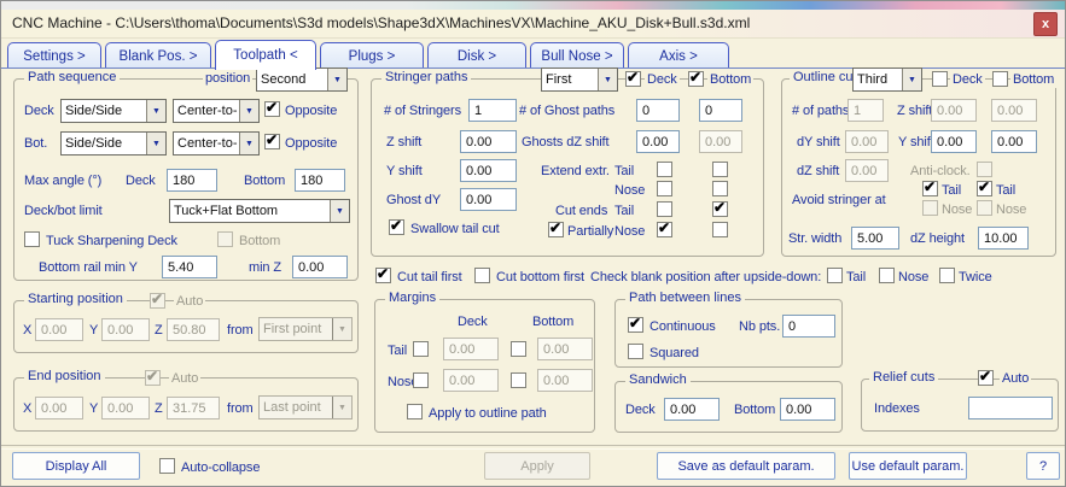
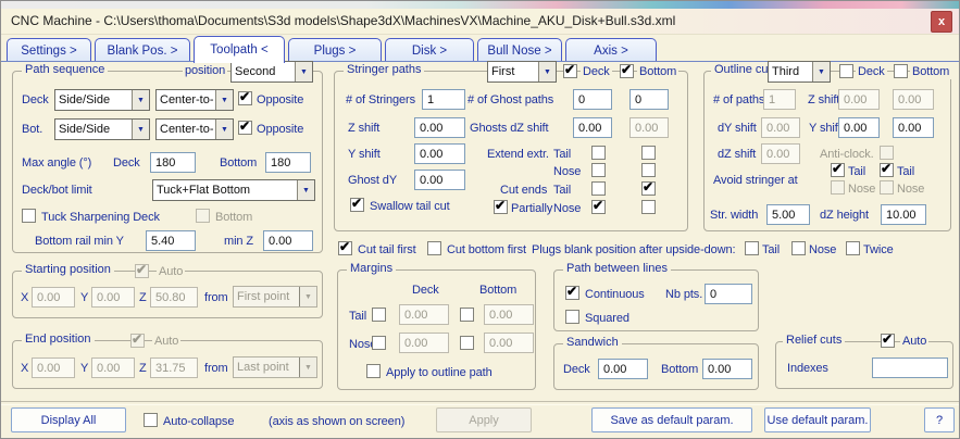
  CNC Machine - C:\Users\thoma\Documents\S3d models\Shape3dX\MachinesVX\Machine_AKU_Disk+Bull.s3d.xml
  x
  Settings >
  Blank Pos. >
  Toolpath <
  Plugs >
  Disk >
  Bull Nose >
  Axis >
  Path sequence
  position
  Second
  Deck
  Side/Side
  Center-to-
  Opposite
  Bot.
  Side/Side
  Center-to-
  Opposite
  Max angle (°)
  Deck
  180
  Bottom
  180
  Deck/bot limit
  Tuck+Flat Bottom
  Tuck Sharpening Deck
  Bottom
  Bottom rail min Y
  5.40
  min Z
  0.00
  Starting position
  Auto
  X
  0.00
  Y
  0.00
  Z
  50.80
  from
  First point
  End position
  Auto
  X
  0.00
  Y
  0.00
  Z
  31.75
  from
  Last point
  Stringer paths
  First
  Deck
  Bottom
  # of Stringers
  1
  # of Ghost paths
  0
  0
  Z shift
  0.00
  Ghosts dZ shift
  0.00
  0.00
  Y shift
  0.00
  Extend extr.
  Tail
  Nose
  Ghost dY
  0.00
  Cut ends
  Tail
  Swallow tail cut
  Partially
  Nose
  Cut tail first
  Cut bottom first
- Check blank position after upside-down:
+ Plugs blank position after upside-down:
  Tail
  Nose
  Twice
  Margins
  Deck
  Bottom
  Tail
  0.00
  0.00
  Nos
  0.00
  0.00
  Apply to outline path
  Path between lines
  Continuous
  Nb pts.
  0
  Squared
  Sandwich
  Deck
  0.00
  Bottom
  0.00
  Outline cu
  Third
  Deck
  Bottom
  # of paths
  1
  Z shif
  0.00
  0.00
  dY shift
  0.00
  Y shif
  0.00
  0.00
  dZ shift
  0.00
  Anti-clock.
  Tail
  Tail
  Avoid stringer at
  Nose
  Nose
  Str. width
  5.00
  dZ height
  10.00
  Relief cuts
  Auto
  Indexes
  Display All
  Auto-collapse
+ (axis as shown on screen)
  Apply
  Save as default param.
  Use default param.
  ?
